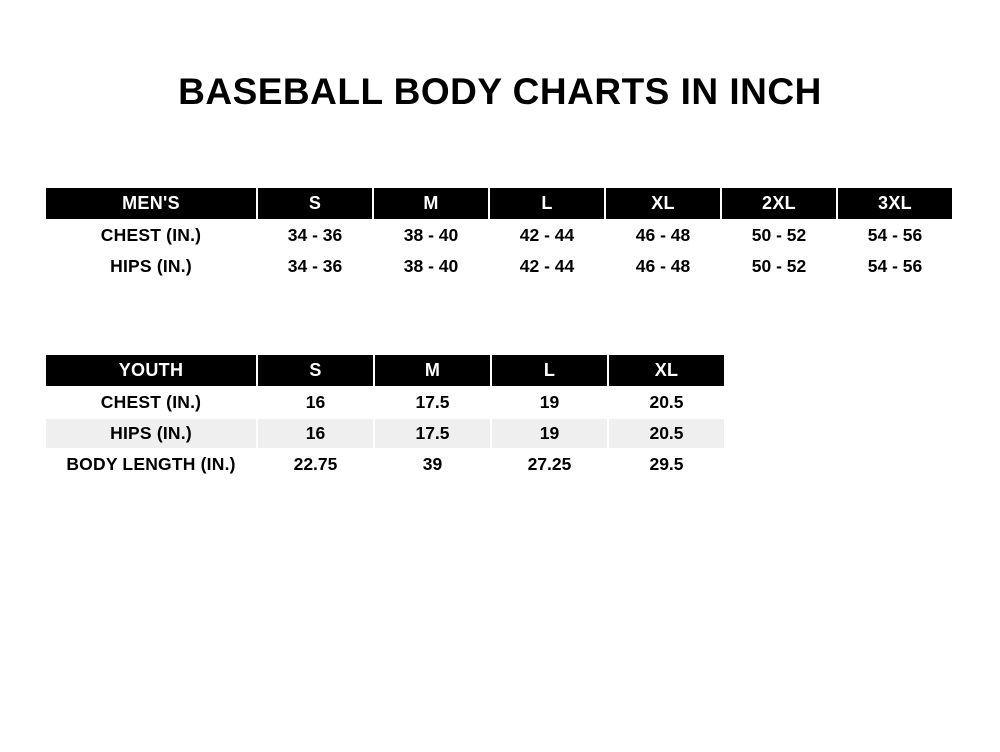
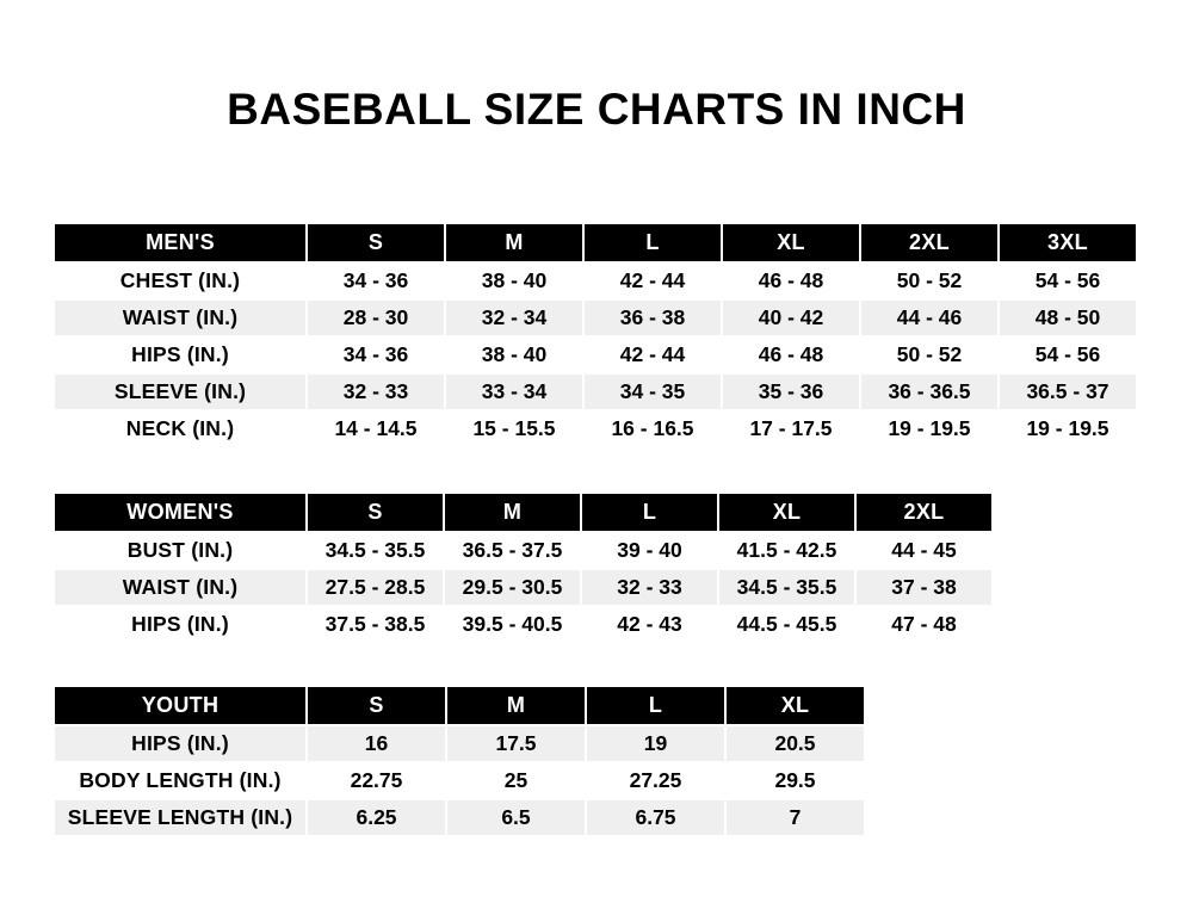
- BASEBALL BODY CHARTS IN INCH
+ BASEBALL SIZE CHARTS IN INCH
  MEN'S	S	M	L	XL	2XL	3XL
  CHEST (IN.)	34 - 36	38 - 40	42 - 44	46 - 48	50 - 52	54 - 56
+ WAIST (IN.)	28 - 30	32 - 34	36 - 38	40 - 42	44 - 46	48 - 50
  HIPS (IN.)	34 - 36	38 - 40	42 - 44	46 - 48	50 - 52	54 - 56
+ SLEEVE (IN.)	32 - 33	33 - 34	34 - 35	35 - 36	36 - 36.5	36.5 - 37
+ NECK (IN.)	14 - 14.5	15 - 15.5	16 - 16.5	17 - 17.5	19 - 19.5	19 - 19.5
+ WOMEN'S	S	M	L	XL	2XL
+ BUST (IN.)	34.5 - 35.5	36.5 - 37.5	39 - 40	41.5 - 42.5	44 - 45
+ WAIST (IN.)	27.5 - 28.5	29.5 - 30.5	32 - 33	34.5 - 35.5	37 - 38
+ HIPS (IN.)	37.5 - 38.5	39.5 - 40.5	42 - 43	44.5 - 45.5	47 - 48
  YOUTH	S	M	L	XL
- CHEST (IN.)	16	17.5	19	20.5
  HIPS (IN.)	16	17.5	19	20.5
- BODY LENGTH (IN.)	22.75	39	27.25	29.5
+ BODY LENGTH (IN.)	22.75	25	27.25	29.5
+ SLEEVE LENGTH (IN.)	6.25	6.5	6.75	7
